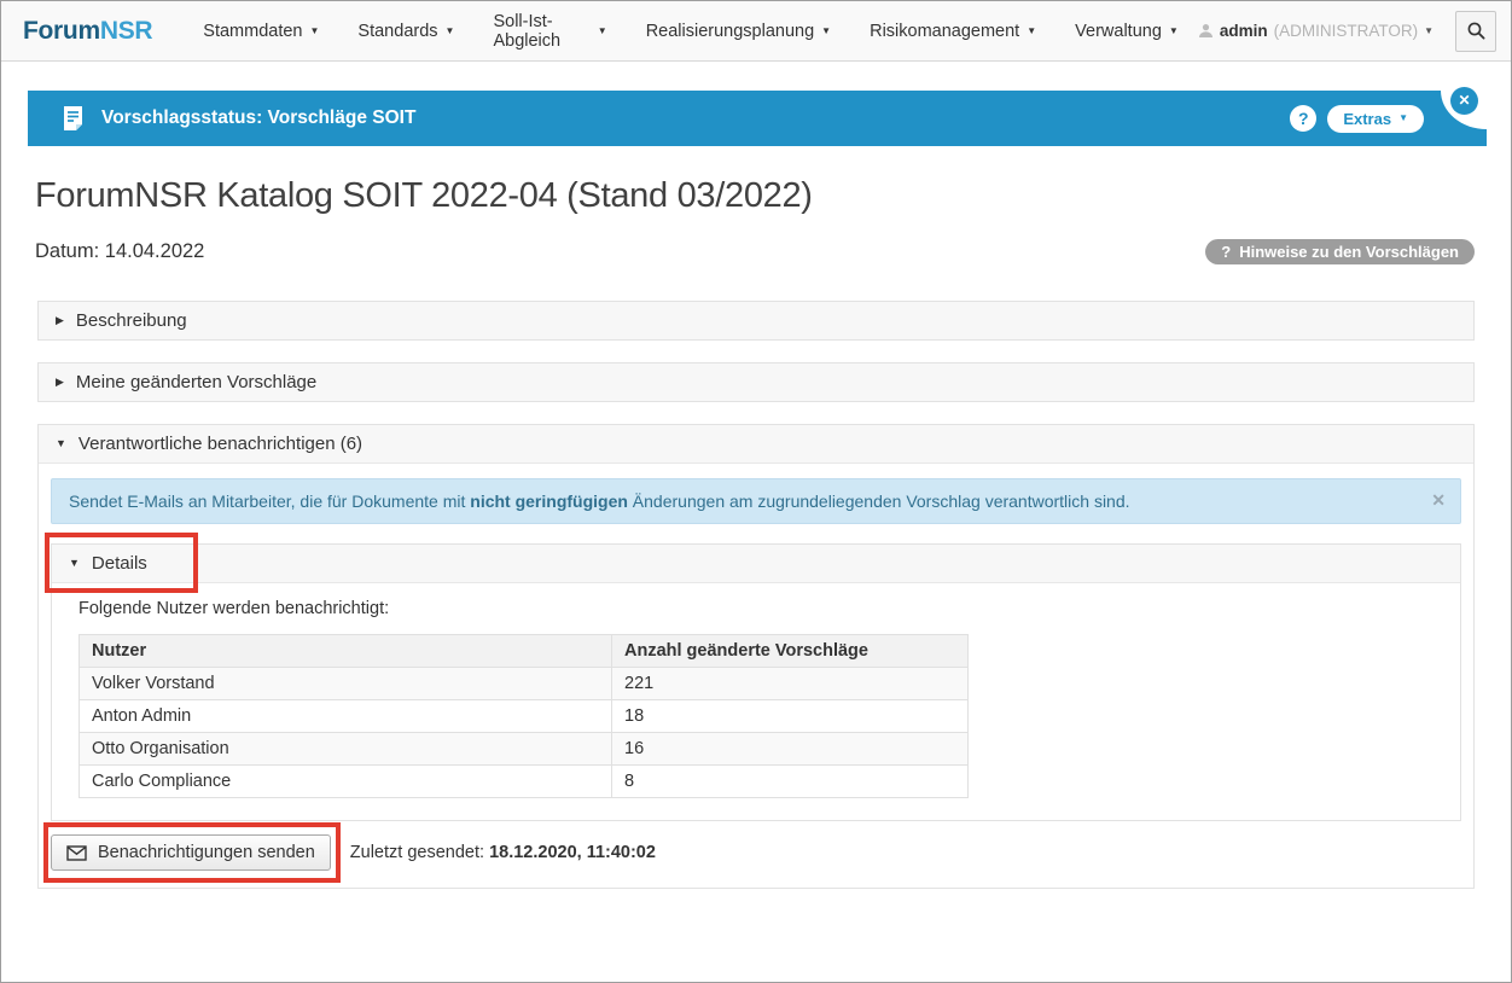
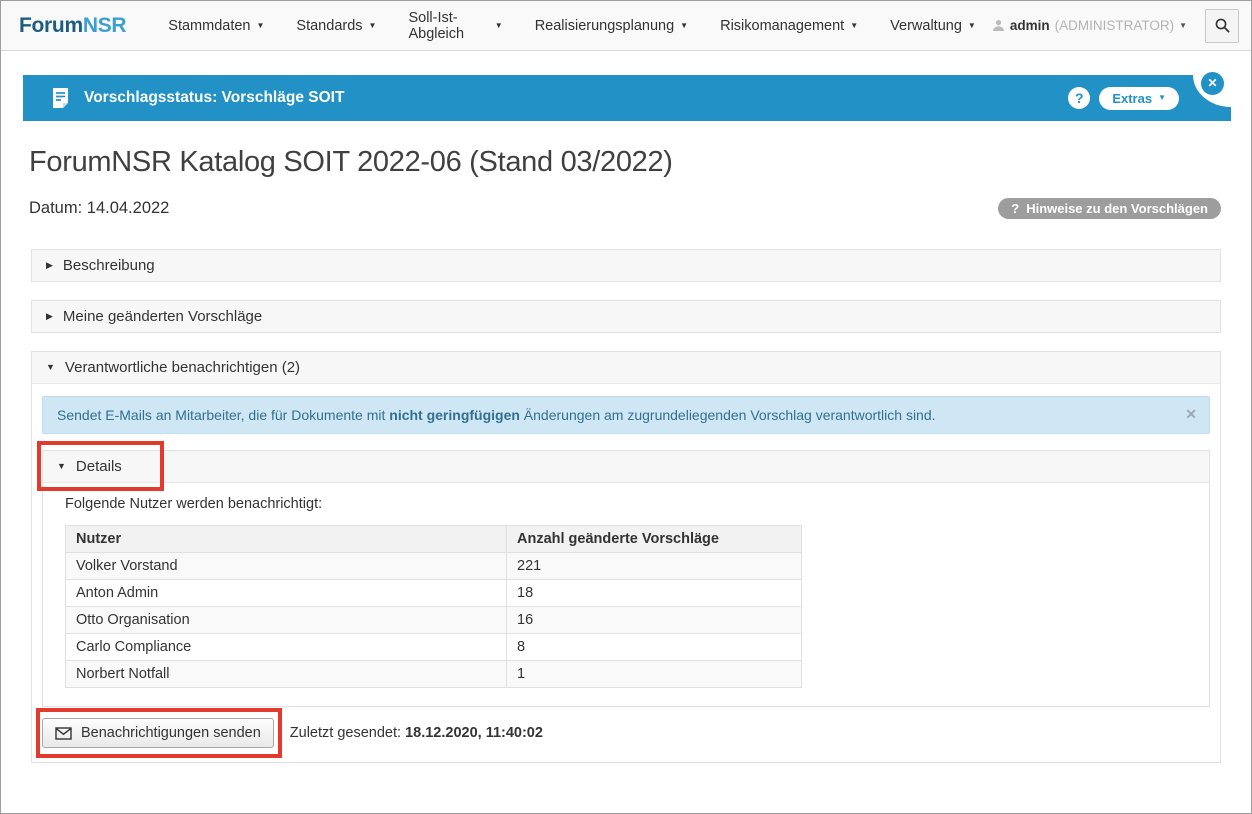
  ForumNSR
  Stammdaten
  ▼
  Standards
  ▼
  Soll-Ist-Abgleich
  ▼
  Realisierungsplanung
  ▼
  Risikomanagement
  ▼
  Verwaltung
  ▼
  admin
  (ADMINISTRATOR)
  ▼
  Vorschlagsstatus: Vorschläge SOIT
  ?
  Extras
  ▼
  ✕
- ForumNSR Katalog SOIT 2022-04 (Stand 03/2022)
+ ForumNSR Katalog SOIT 2022-06 (Stand 03/2022)
  Datum: 14.04.2022
  ?
  Hinweise zu den Vorschlägen
  ▶
  Beschreibung
  ▶
  Meine geänderten Vorschläge
  ▼
- Verantwortliche benachrichtigen (6)
+ Verantwortliche benachrichtigen (2)
  Sendet E-Mails an Mitarbeiter, die für Dokumente mit nicht geringfügigen Änderungen am zugrundeliegenden Vorschlag verantwortlich sind.
  ✕
  ▼
  Details
  Folgende Nutzer werden benachrichtigt:
  Nutzer	Anzahl geänderte Vorschläge
  Volker Vorstand	221
  Anton Admin	18
  Otto Organisation	16
  Carlo Compliance	8
+ Norbert Notfall	1
  Benachrichtigungen senden
  Zuletzt gesendet: 18.12.2020, 11:40:02
